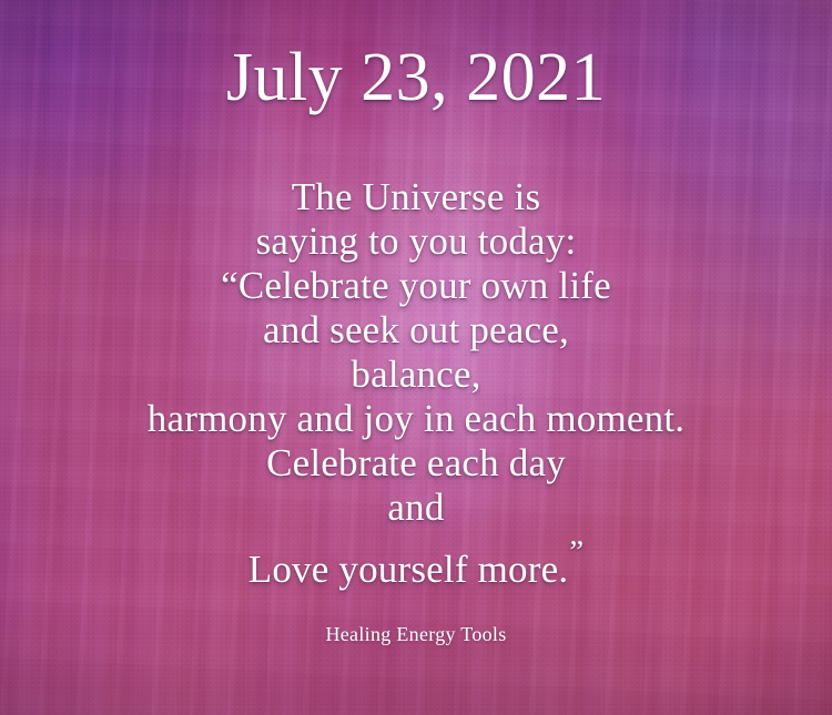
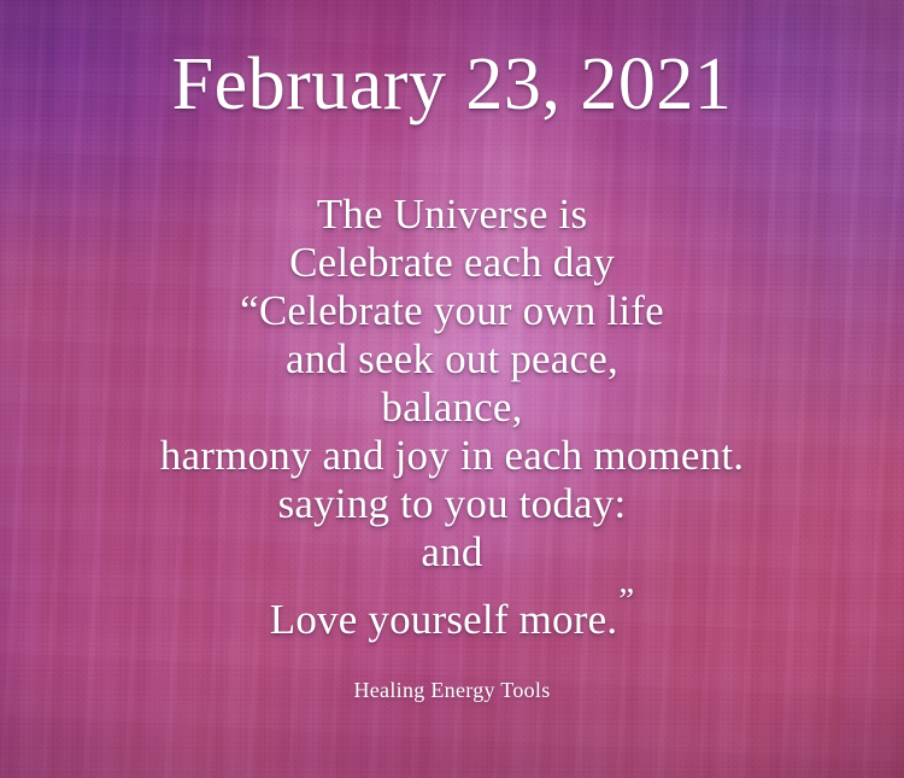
- July 23, 2021
+ February 23, 2021
  The Universe is
- saying to you today:
+ Celebrate each day
  “Celebrate your own life
  and seek out peace,
  balance,
  harmony and joy in each moment.
- Celebrate each day
+ saying to you today:
  and
  Love yourself more.”
  Healing Energy Tools
